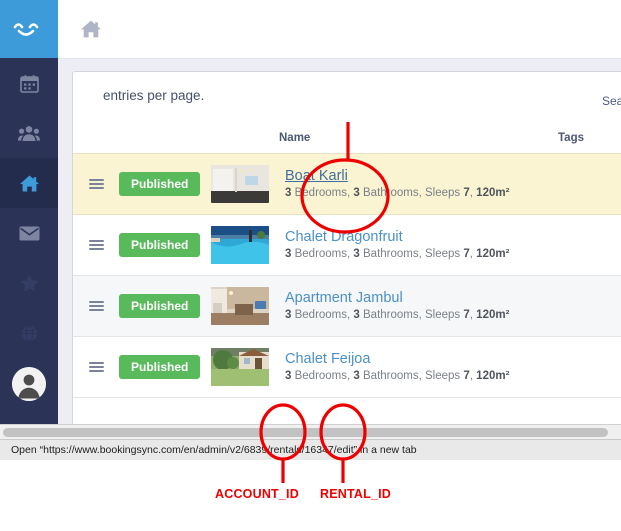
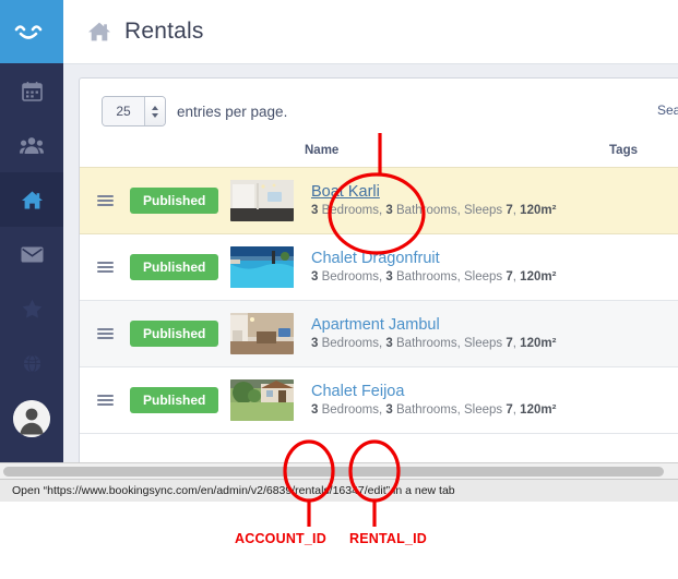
+ Rentals
+ 25
  entries per page.
  			Name	Tags
  	Published		Boat Karli 3 Bedrooms, 3 Bathooms, Sleeps 7, 120m²
  	Published		Chalet Dragonfruit 3 Bedrooms, 3 Bathrooms, Sleeps 7, 120m²
  	Published		Apartment Jambul 3 Bedrooms, 3 Bathrooms, Sleeps 7, 120m²
  	Published		Chalet Feijoa 3 Bedrooms, 3 Bathrooms, Sleeps 7, 120m²
  Open “https://www.bookingsync.com/en/admin/v2/6839/rental/1637/edit”n a new tab
  ACCOUNT_ID
  RENTAL_ID
